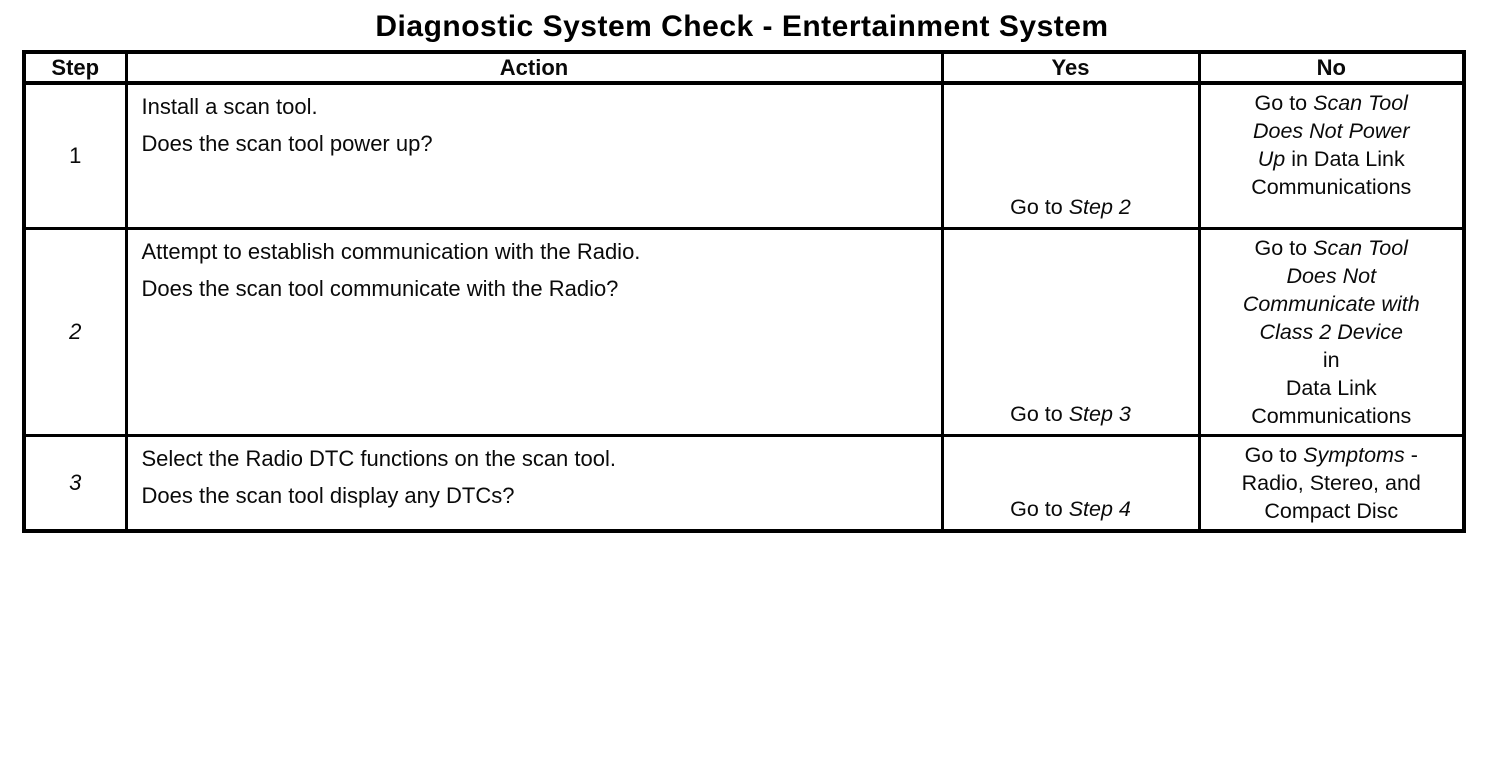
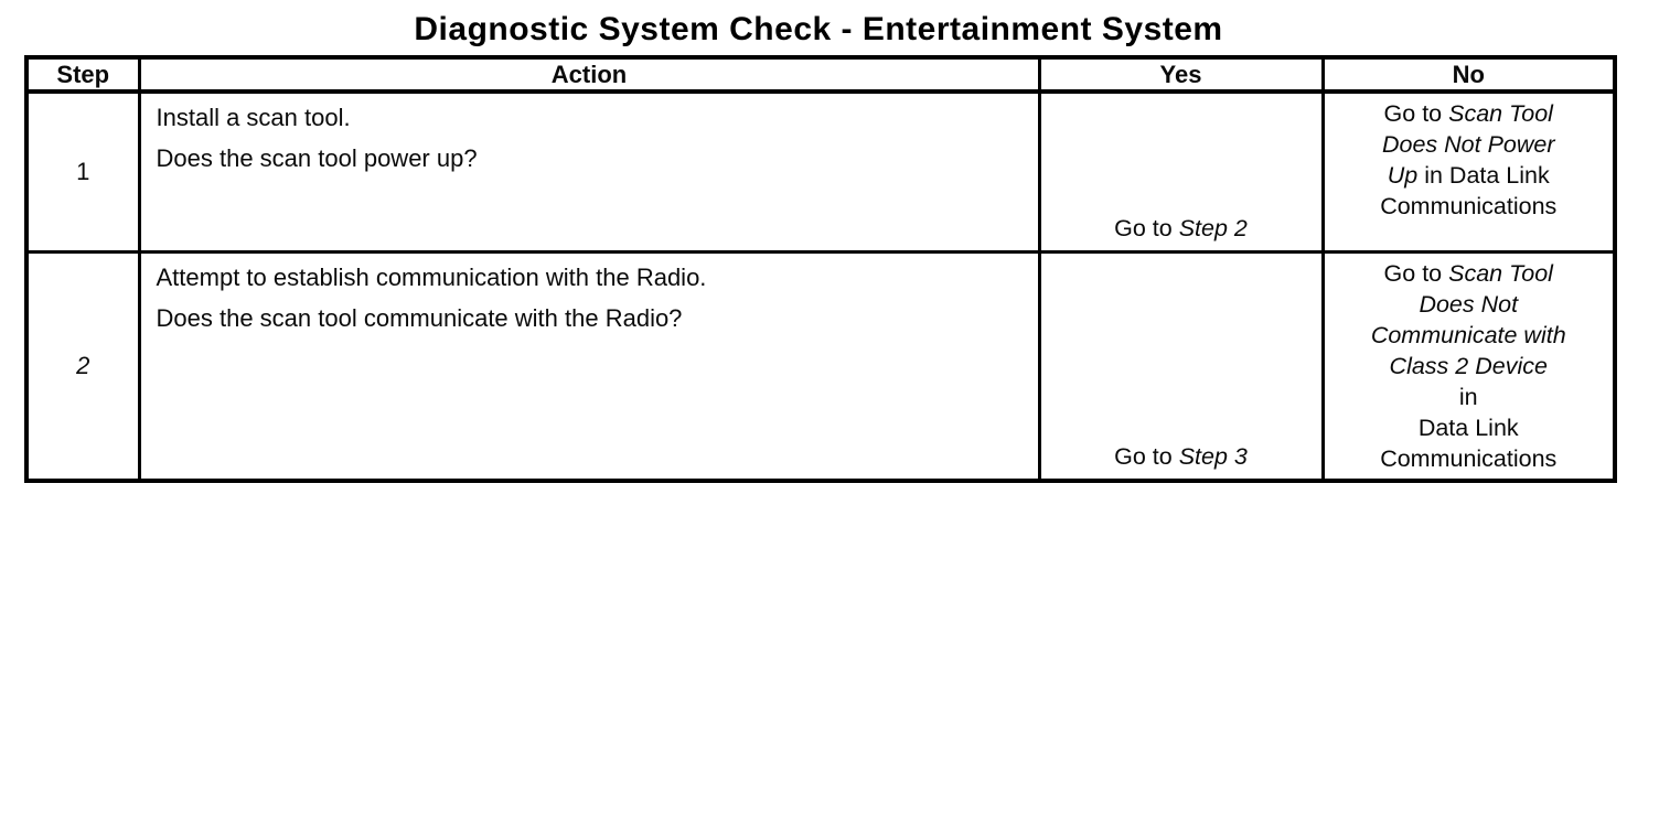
  Diagnostic System Check - Entertainment System
  Step	Action	Yes	No
  1	Install a scan tool.Does the scan tool power up?	Go to Step 2	Go to Scan ToolDoes Not PowerUp in Data LinkCommunications
  2	Attempt to establish communication with the Radio.Does the scan tool communicate with the Radio?	Go to Step 3	Go to Scan ToolDoes NotCommunicate withClass 2 DeviceinData LinkCommunications
- 3	Select the Radio DTC functions on the scan tool.Does the scan tool display any DTCs?	Go to Step 4	Go to Symptoms -Radio, Stereo, andCompact Disc
